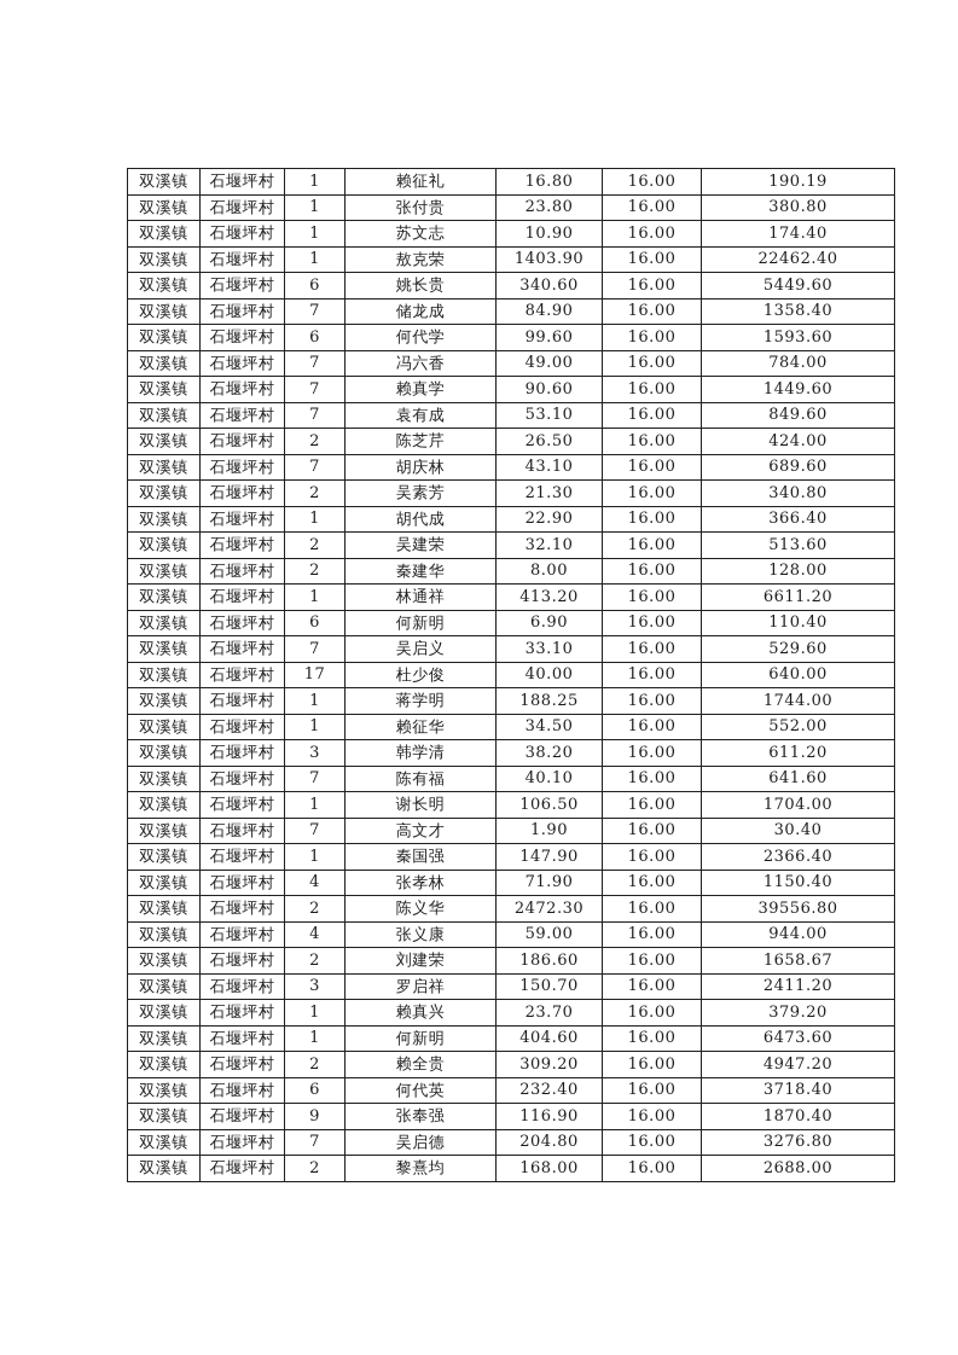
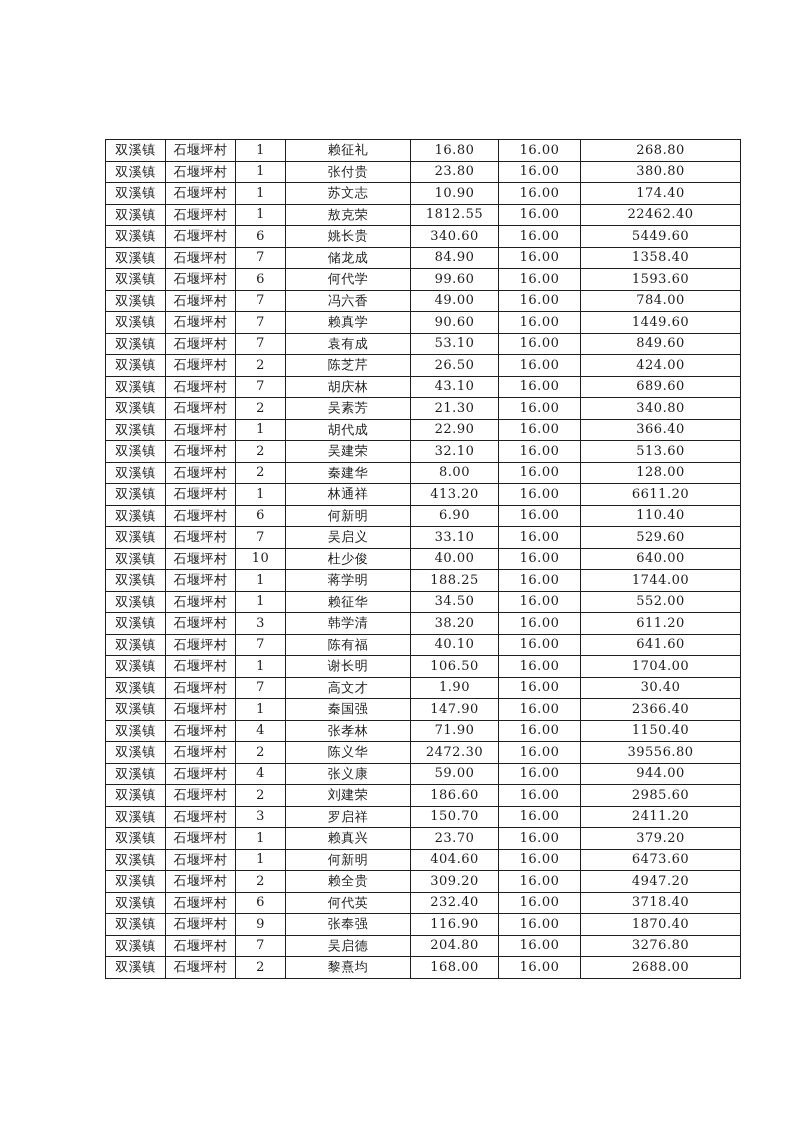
- 双溪镇	石堰坪村	1	赖征礼	16.80	16.00	190.19
+ 双溪镇	石堰坪村	1	赖征礼	16.80	16.00	268.80
  双溪镇	石堰坪村	1	张付贵	23.80	16.00	380.80
  双溪镇	石堰坪村	1	苏文志	10.90	16.00	174.40
- 双溪镇	石堰坪村	1	敖克荣	1403.90	16.00	22462.40
+ 双溪镇	石堰坪村	1	敖克荣	1812.55	16.00	22462.40
  双溪镇	石堰坪村	6	姚长贵	340.60	16.00	5449.60
  双溪镇	石堰坪村	7	储龙成	84.90	16.00	1358.40
  双溪镇	石堰坪村	6	何代学	99.60	16.00	1593.60
  双溪镇	石堰坪村	7	冯六香	49.00	16.00	784.00
  双溪镇	石堰坪村	7	赖真学	90.60	16.00	1449.60
  双溪镇	石堰坪村	7	袁有成	53.10	16.00	849.60
  双溪镇	石堰坪村	2	陈芝芹	26.50	16.00	424.00
  双溪镇	石堰坪村	7	胡庆林	43.10	16.00	689.60
  双溪镇	石堰坪村	2	吴素芳	21.30	16.00	340.80
  双溪镇	石堰坪村	1	胡代成	22.90	16.00	366.40
  双溪镇	石堰坪村	2	吴建荣	32.10	16.00	513.60
  双溪镇	石堰坪村	2	秦建华	8.00	16.00	128.00
  双溪镇	石堰坪村	1	林通祥	413.20	16.00	6611.20
  双溪镇	石堰坪村	6	何新明	6.90	16.00	110.40
  双溪镇	石堰坪村	7	吴启义	33.10	16.00	529.60
- 双溪镇	石堰坪村	17	杜少俊	40.00	16.00	640.00
+ 双溪镇	石堰坪村	10	杜少俊	40.00	16.00	640.00
  双溪镇	石堰坪村	1	蒋学明	188.25	16.00	1744.00
  双溪镇	石堰坪村	1	赖征华	34.50	16.00	552.00
  双溪镇	石堰坪村	3	韩学清	38.20	16.00	611.20
  双溪镇	石堰坪村	7	陈有福	40.10	16.00	641.60
  双溪镇	石堰坪村	1	谢长明	106.50	16.00	1704.00
  双溪镇	石堰坪村	7	高文才	1.90	16.00	30.40
  双溪镇	石堰坪村	1	秦国强	147.90	16.00	2366.40
  双溪镇	石堰坪村	4	张孝林	71.90	16.00	1150.40
  双溪镇	石堰坪村	2	陈义华	2472.30	16.00	39556.80
  双溪镇	石堰坪村	4	张义康	59.00	16.00	944.00
- 双溪镇	石堰坪村	2	刘建荣	186.60	16.00	1658.67
+ 双溪镇	石堰坪村	2	刘建荣	186.60	16.00	2985.60
  双溪镇	石堰坪村	3	罗启祥	150.70	16.00	2411.20
  双溪镇	石堰坪村	1	赖真兴	23.70	16.00	379.20
  双溪镇	石堰坪村	1	何新明	404.60	16.00	6473.60
  双溪镇	石堰坪村	2	赖全贵	309.20	16.00	4947.20
  双溪镇	石堰坪村	6	何代英	232.40	16.00	3718.40
  双溪镇	石堰坪村	9	张奉强	116.90	16.00	1870.40
  双溪镇	石堰坪村	7	吴启德	204.80	16.00	3276.80
  双溪镇	石堰坪村	2	黎熹均	168.00	16.00	2688.00
